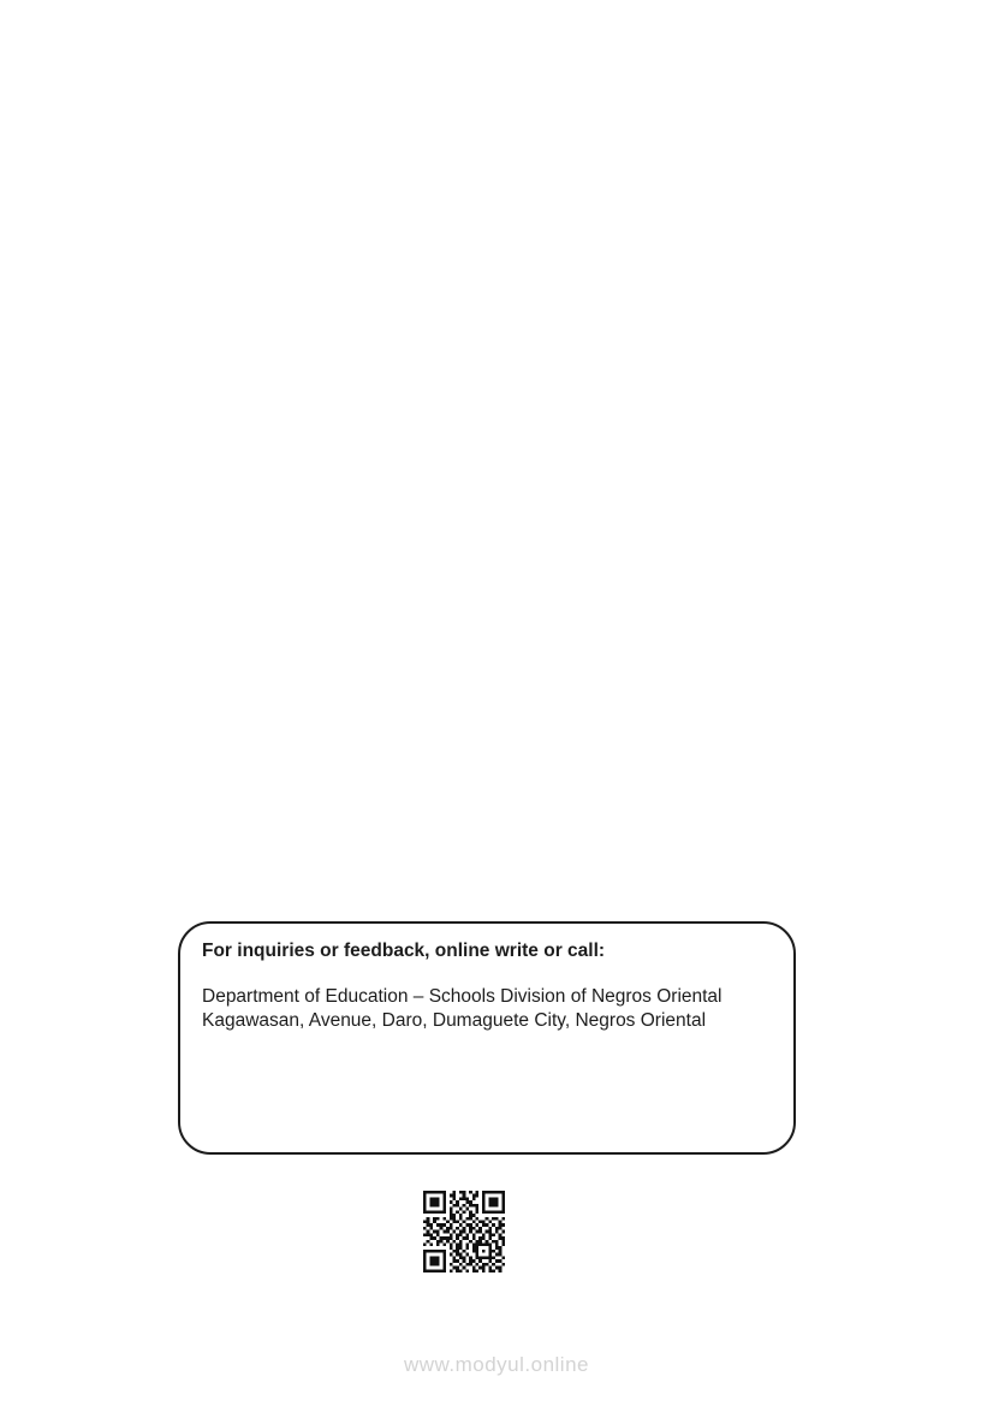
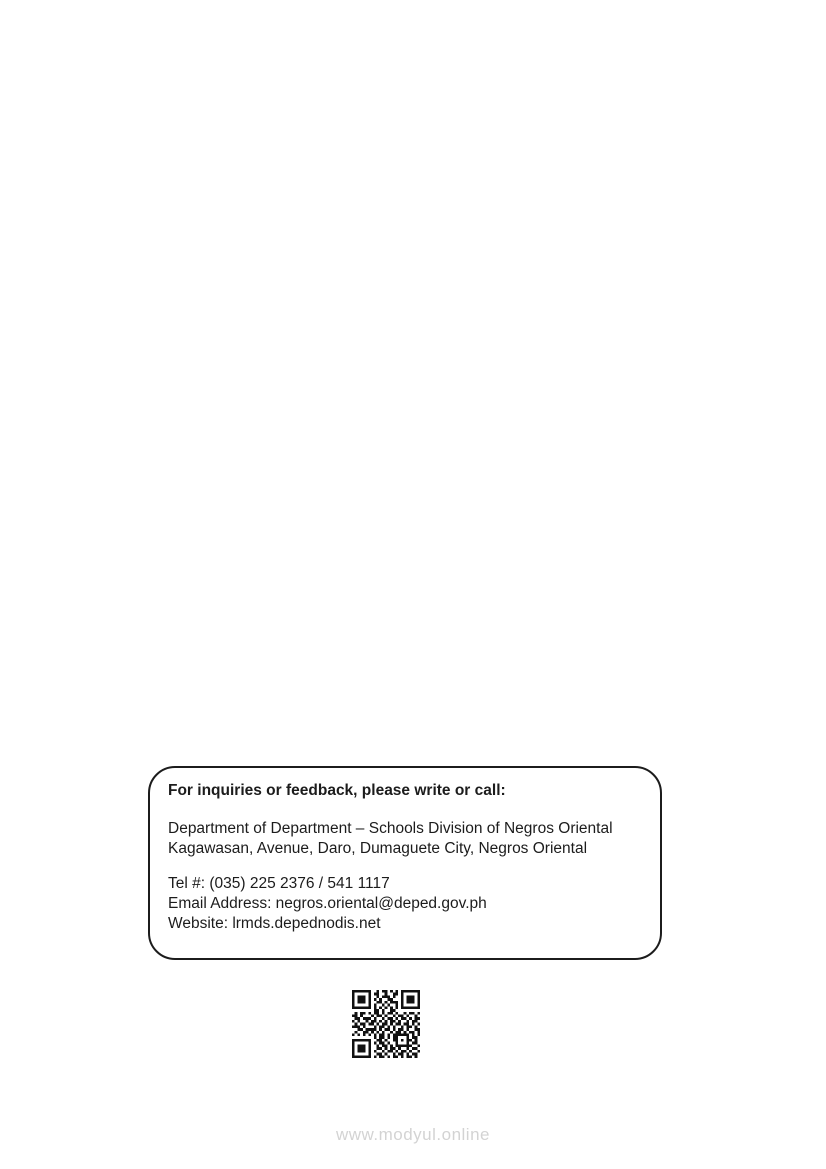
- For inquiries or feedback, online write or call:
+ For inquiries or feedback, please write or call:
- Department of Education – Schools Division of Negros Oriental
+ Department of Department – Schools Division of Negros Oriental
  Kagawasan, Avenue, Daro, Dumaguete City, Negros Oriental
+ Tel #: (035) 225 2376 / 541 1117
+ Email Address: negros.oriental@deped.gov.ph
+ Website: lrmds.depednodis.net
  www.modyul.online
